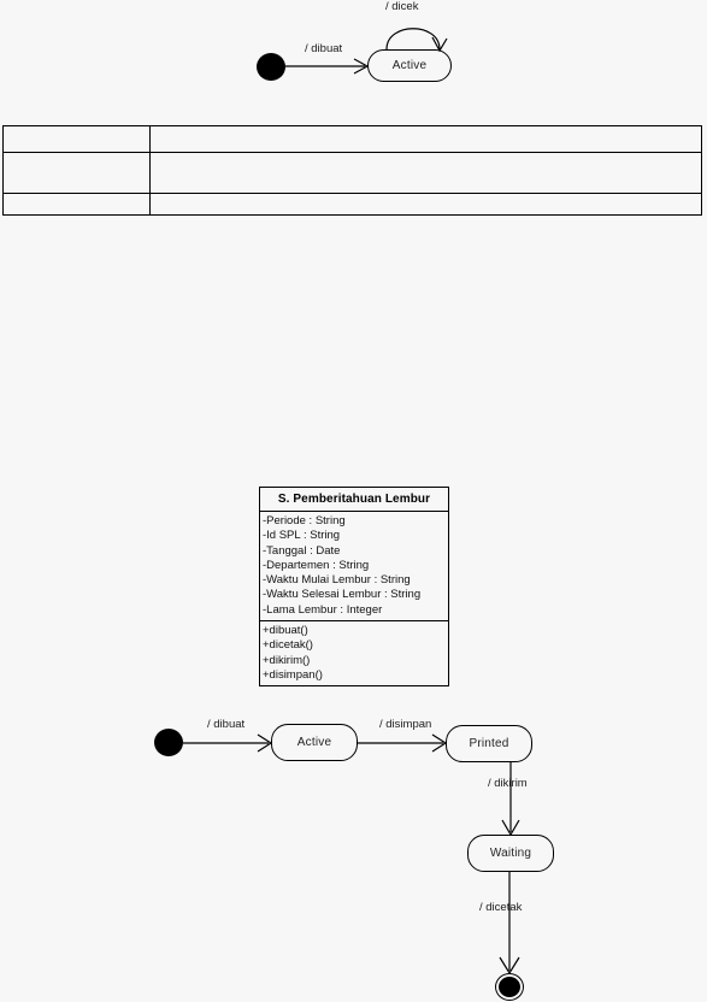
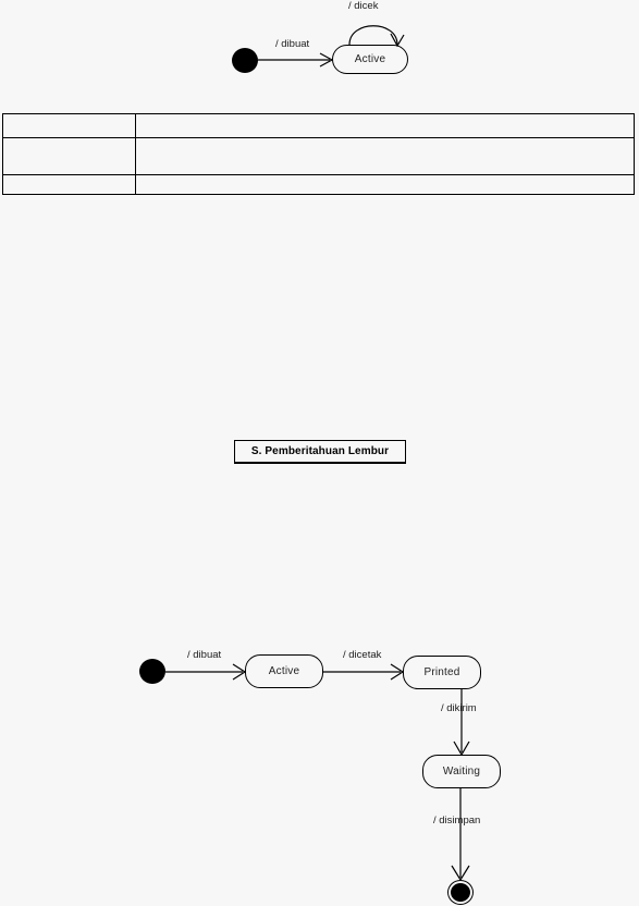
  Active
  / dibuat
  / dicek
  S. Pemberitahuan Lembur
- -Periode : String
- -Id SPL : String
- -Tanggal : Date
- -Departemen : String
- -Waktu Mulai Lembur : String
- -Waktu Selesai Lembur : String
- -Lama Lembur : Integer
- +dibuat()
- +dicetak()
- +dikirim()
- +disimpan()
  Active
  Printed
  Waiting
  / dibuat
- / disimpan
+ / dicetak
  / dikrim
- / dicetak
+ / disimpan
